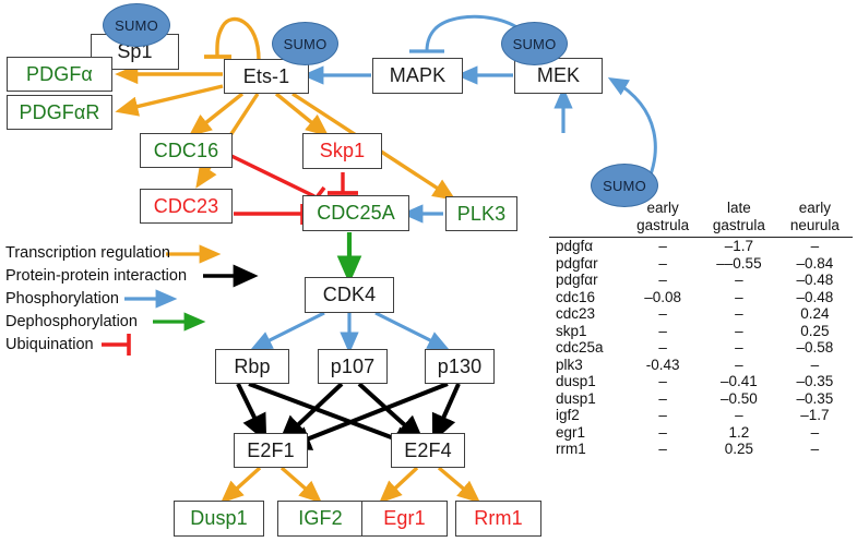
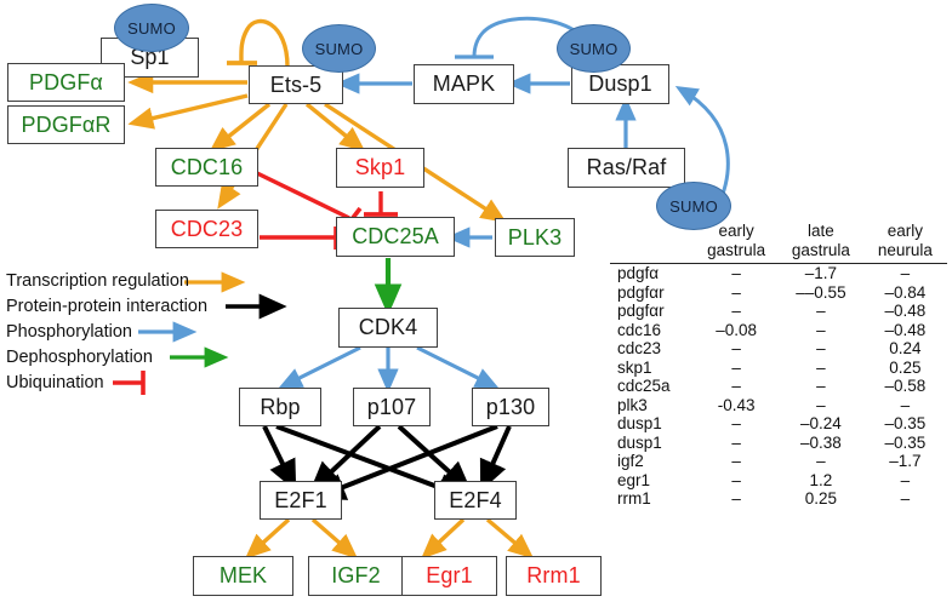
  Sp1
- Ets-1
+ Ets-5
  MAPK
- MEK
+ Dusp1
+ Ras/Raf
  PDGFα
  PDGFαR
  CDC16
  CDC23
  Skp1
  CDC25A
  PLK3
  CDK4
  Rbp
  p107
  p130
  E2F1
  E2F4
- Dusp1
+ MEK
  IGF2
  Egr1
  Rrm1
  SUMO
  SUMO
  SUMO
  SUMO
  Transcription regulation
  Protein-protein interaction
  Phosphorylation
  Dephosphorylation
  Ubiquination
  	early	late	early
  	gastrula	gastrula	neurula
  pdgfα	–	–1.7	–
  pdgfαr	–	––0.55	–0.84
  pdgfαr	–	–	–0.48
  cdc16	–0.08	–	–0.48
  cdc23	–	–	0.24
  skp1	–	–	0.25
  cdc25a	–	–	–0.58
  plk3	-0.43	–	–
- dusp1	–	–0.41	–0.35
+ dusp1	–	–0.24	–0.35
- dusp1	–	–0.50	–0.35
+ dusp1	–	–0.38	–0.35
  igf2	–	–	–1.7
  egr1	–	1.2	–
  rrm1	–	0.25	–
